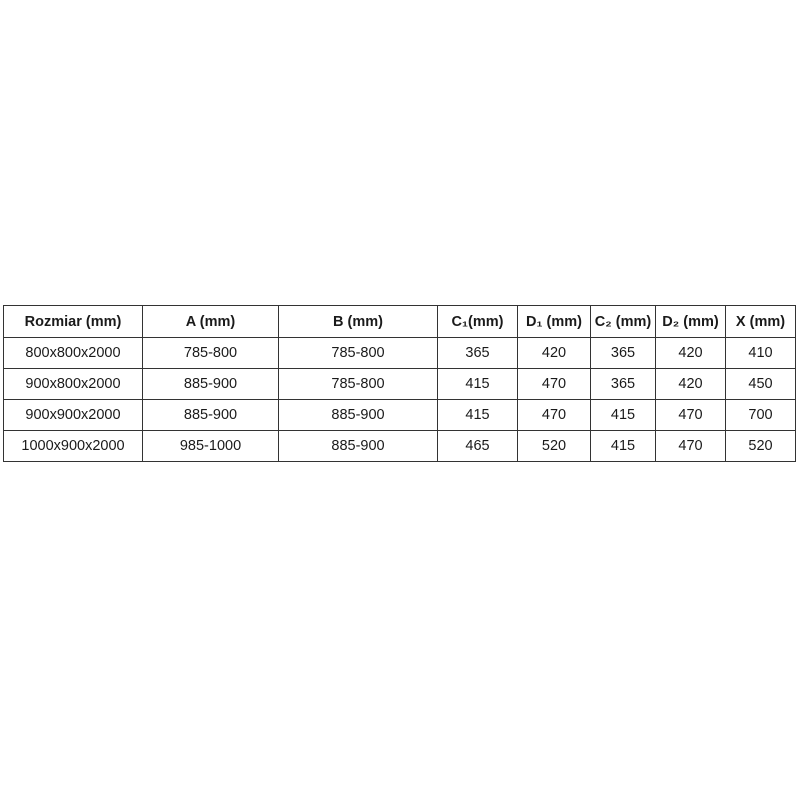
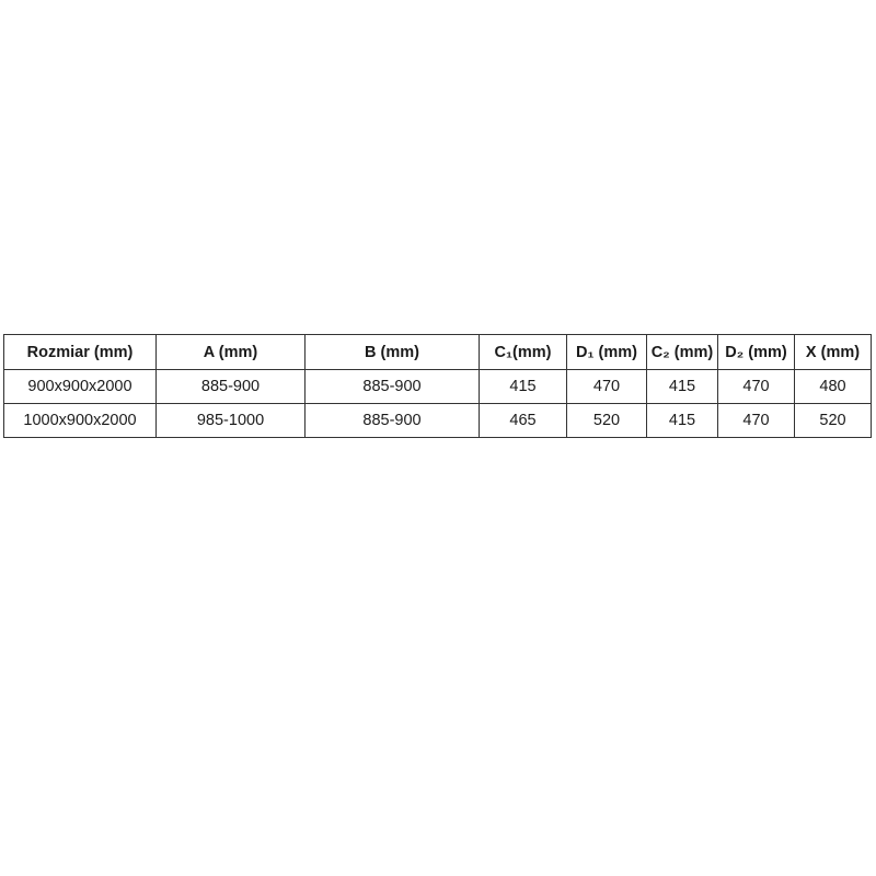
  Rozmiar (mm)	A (mm)	B (mm)	C₁(mm)	D₁ (mm)	C₂ (mm)	D₂ (mm)	X (mm)
- 800x800x2000	785-800	785-800	365	420	365	420	410
- 900x800x2000	885-900	785-800	415	470	365	420	450
- 900x900x2000	885-900	885-900	415	470	415	470	700
+ 900x900x2000	885-900	885-900	415	470	415	470	480
  1000x900x2000	985-1000	885-900	465	520	415	470	520
